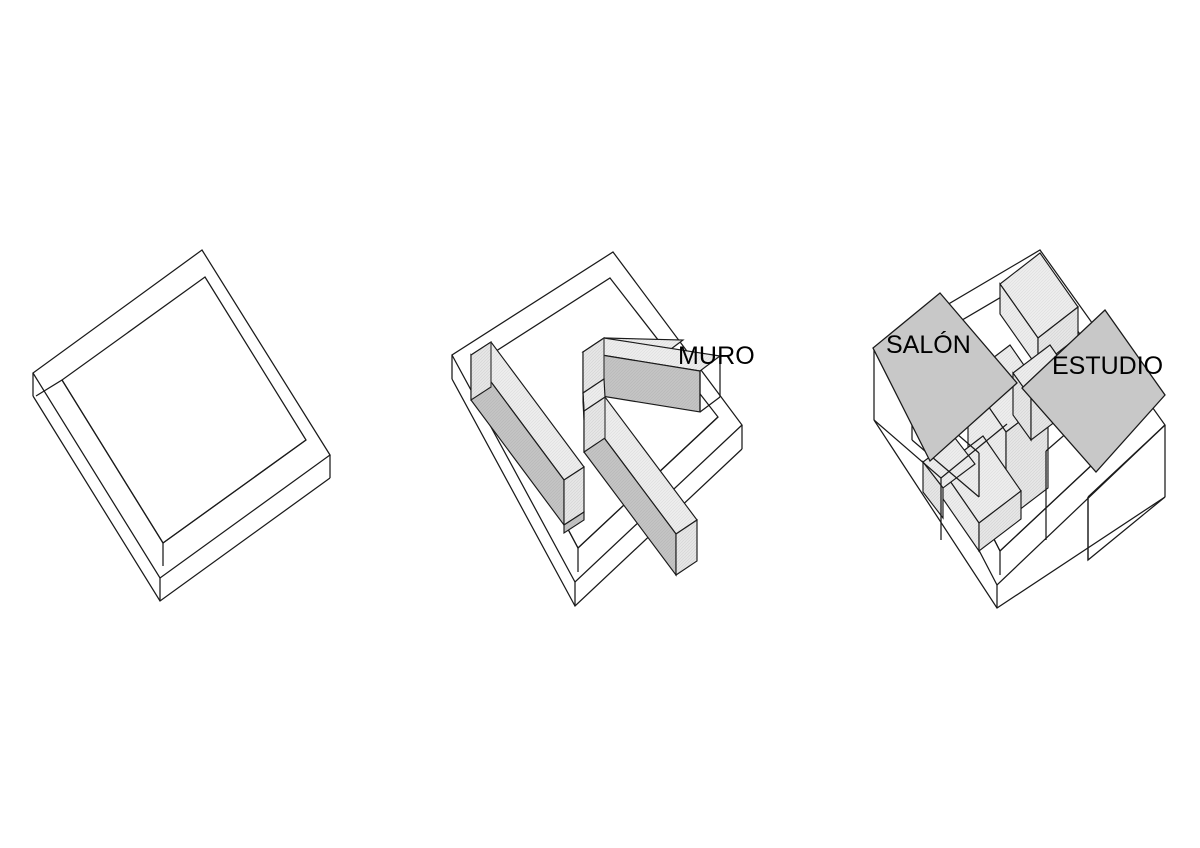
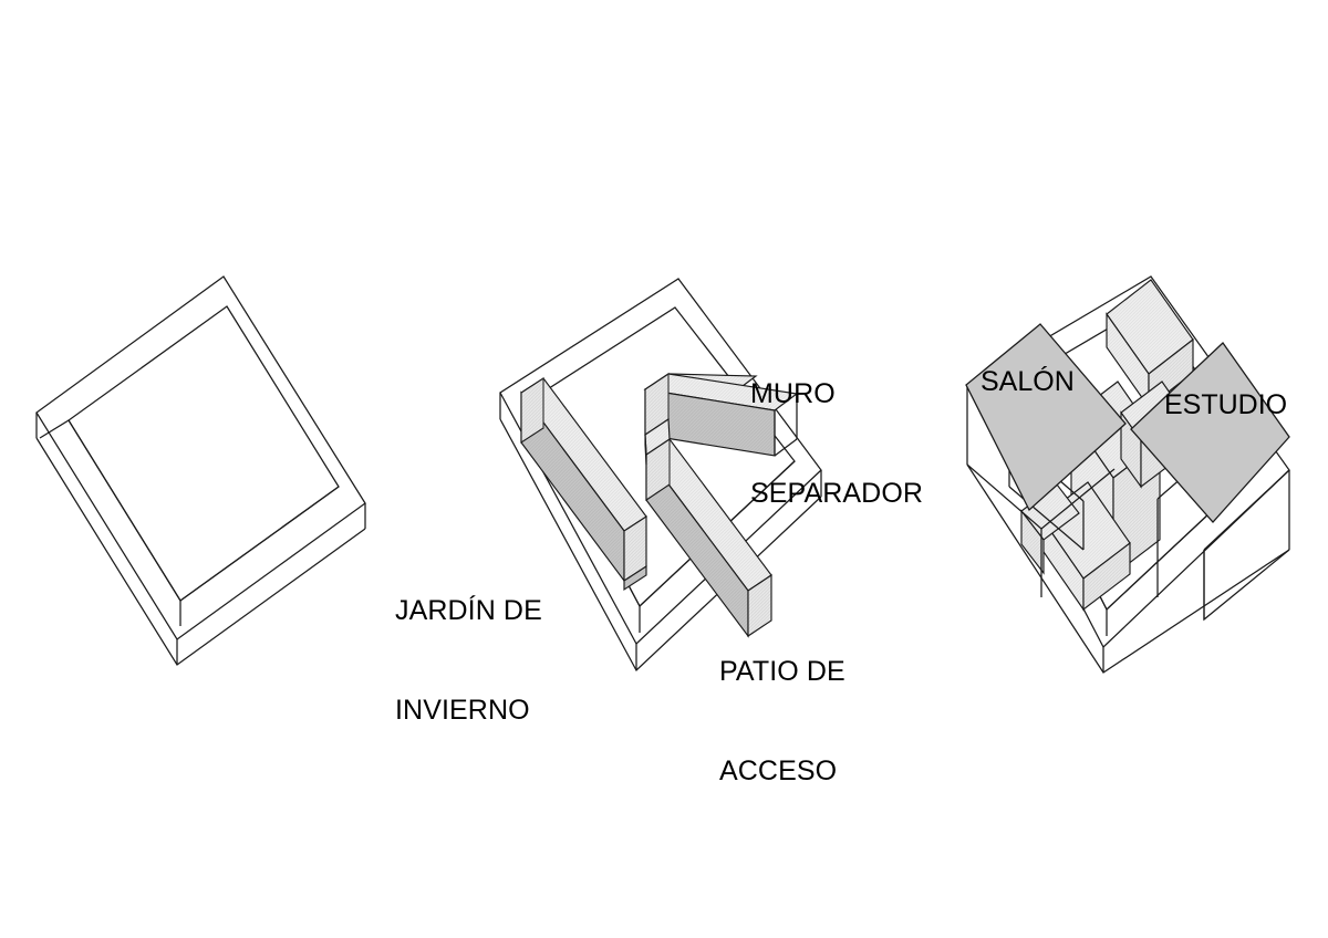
  MURO
+ SEPARADOR
+ JARDÍN DE
+ INVIERNO
+ PATIO DE
+ ACCESO
  SALÓN
  ESTUDIO
